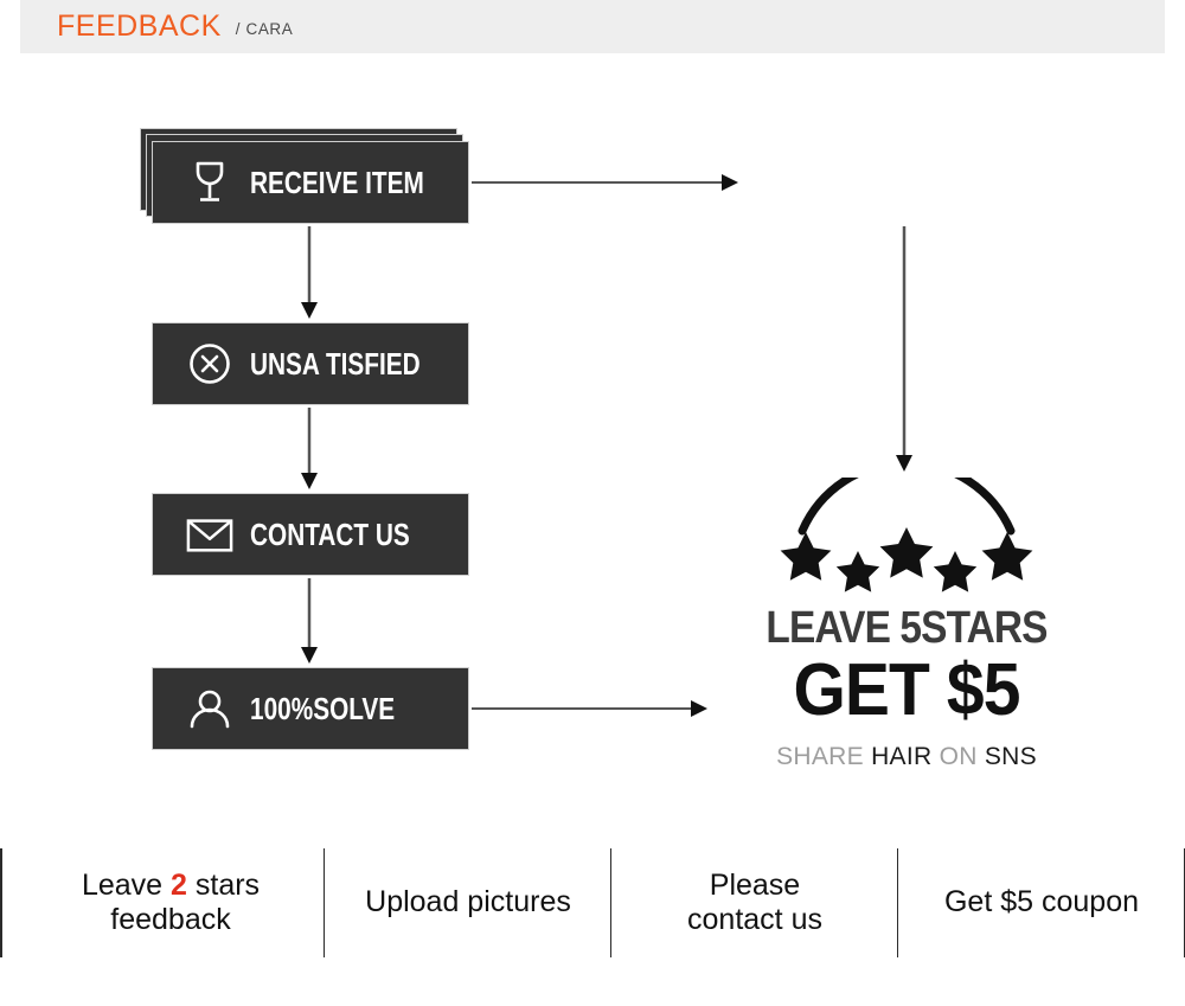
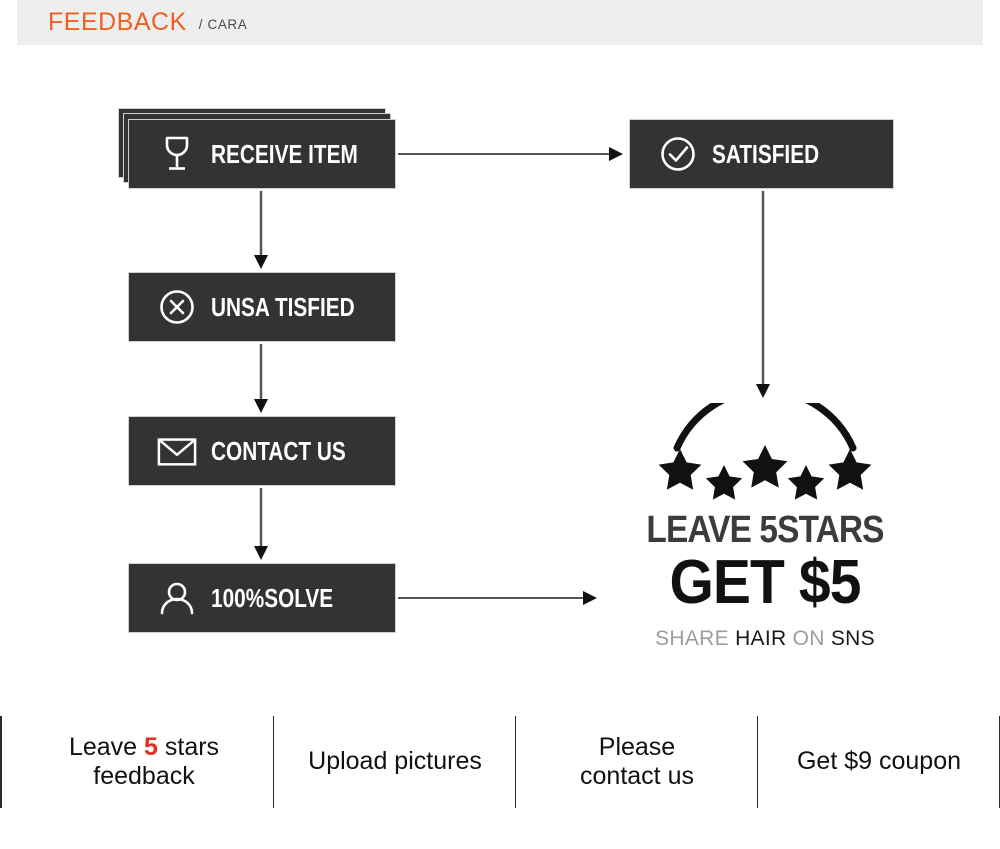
  FEEDBACK
  / CARA
  RECEIVE ITEM
  UNSA TISFIED
  CONTACT US
  100%SOLVE
+ SATISFIED
  LEAVE 5STARS
  GET $5
  SHARE HAIR ON SNS
- Leave 2 stars
+ Leave 5 stars
  feedback
  Upload pictures
  Please
  contact us
- Get $5 coupon
+ Get $9 coupon
